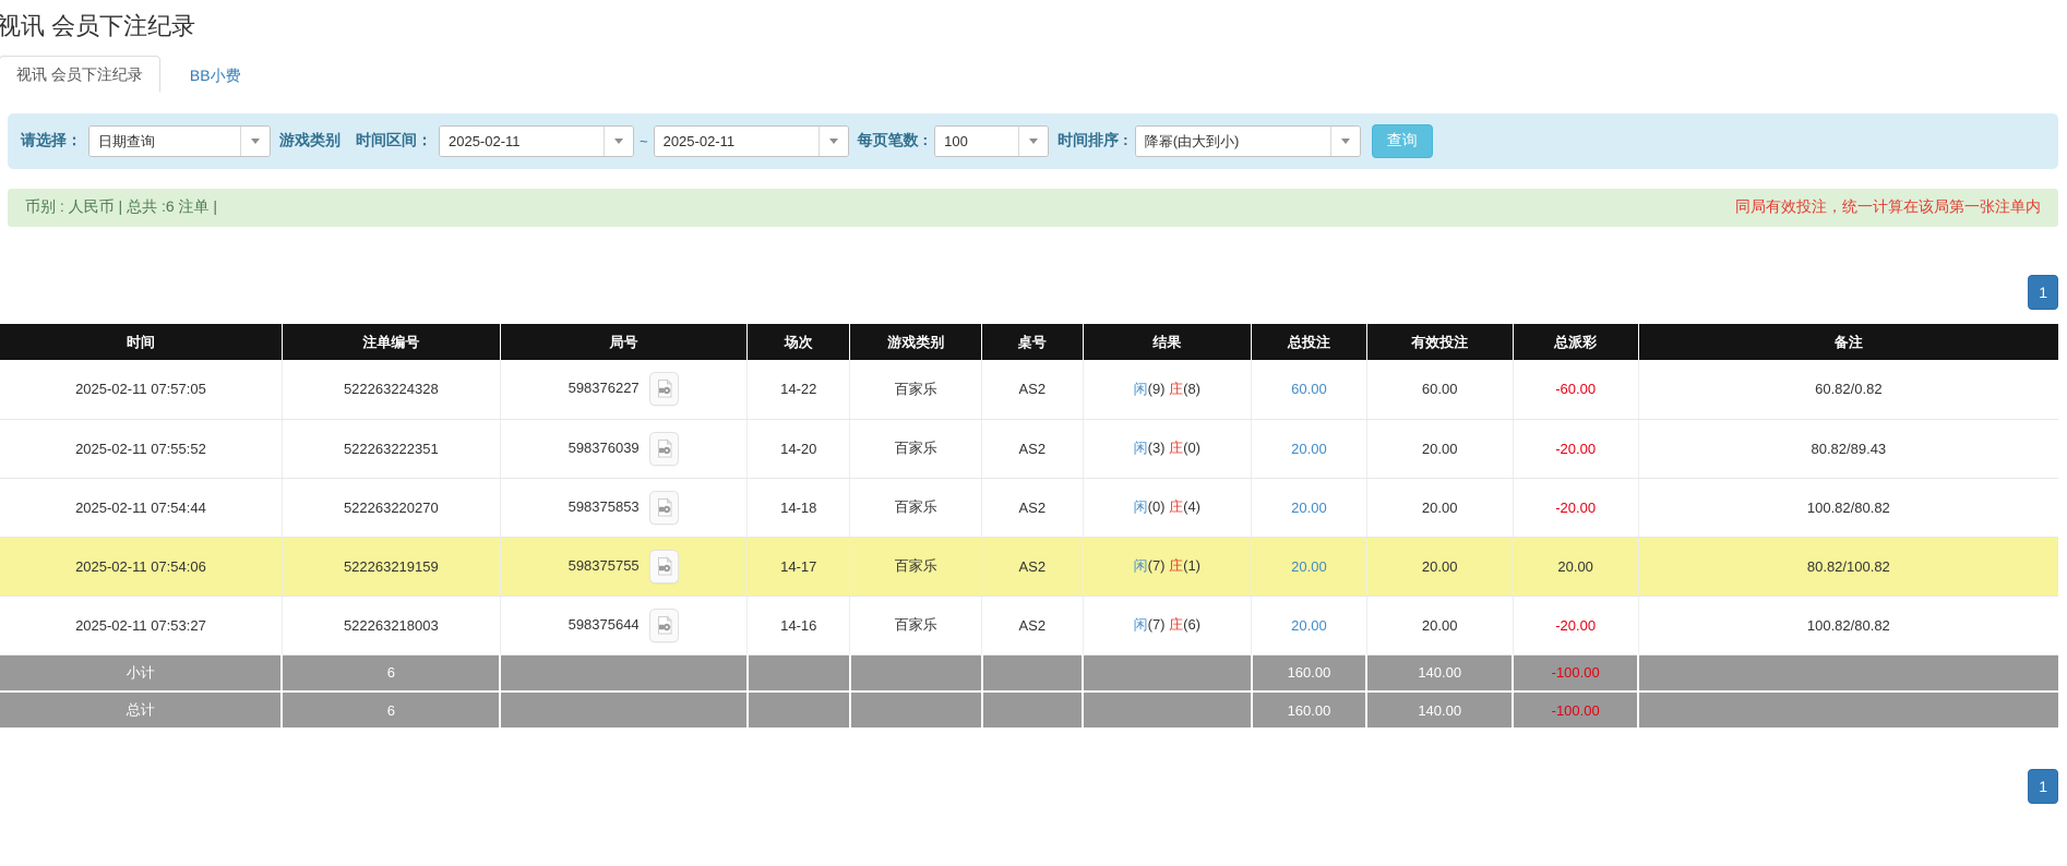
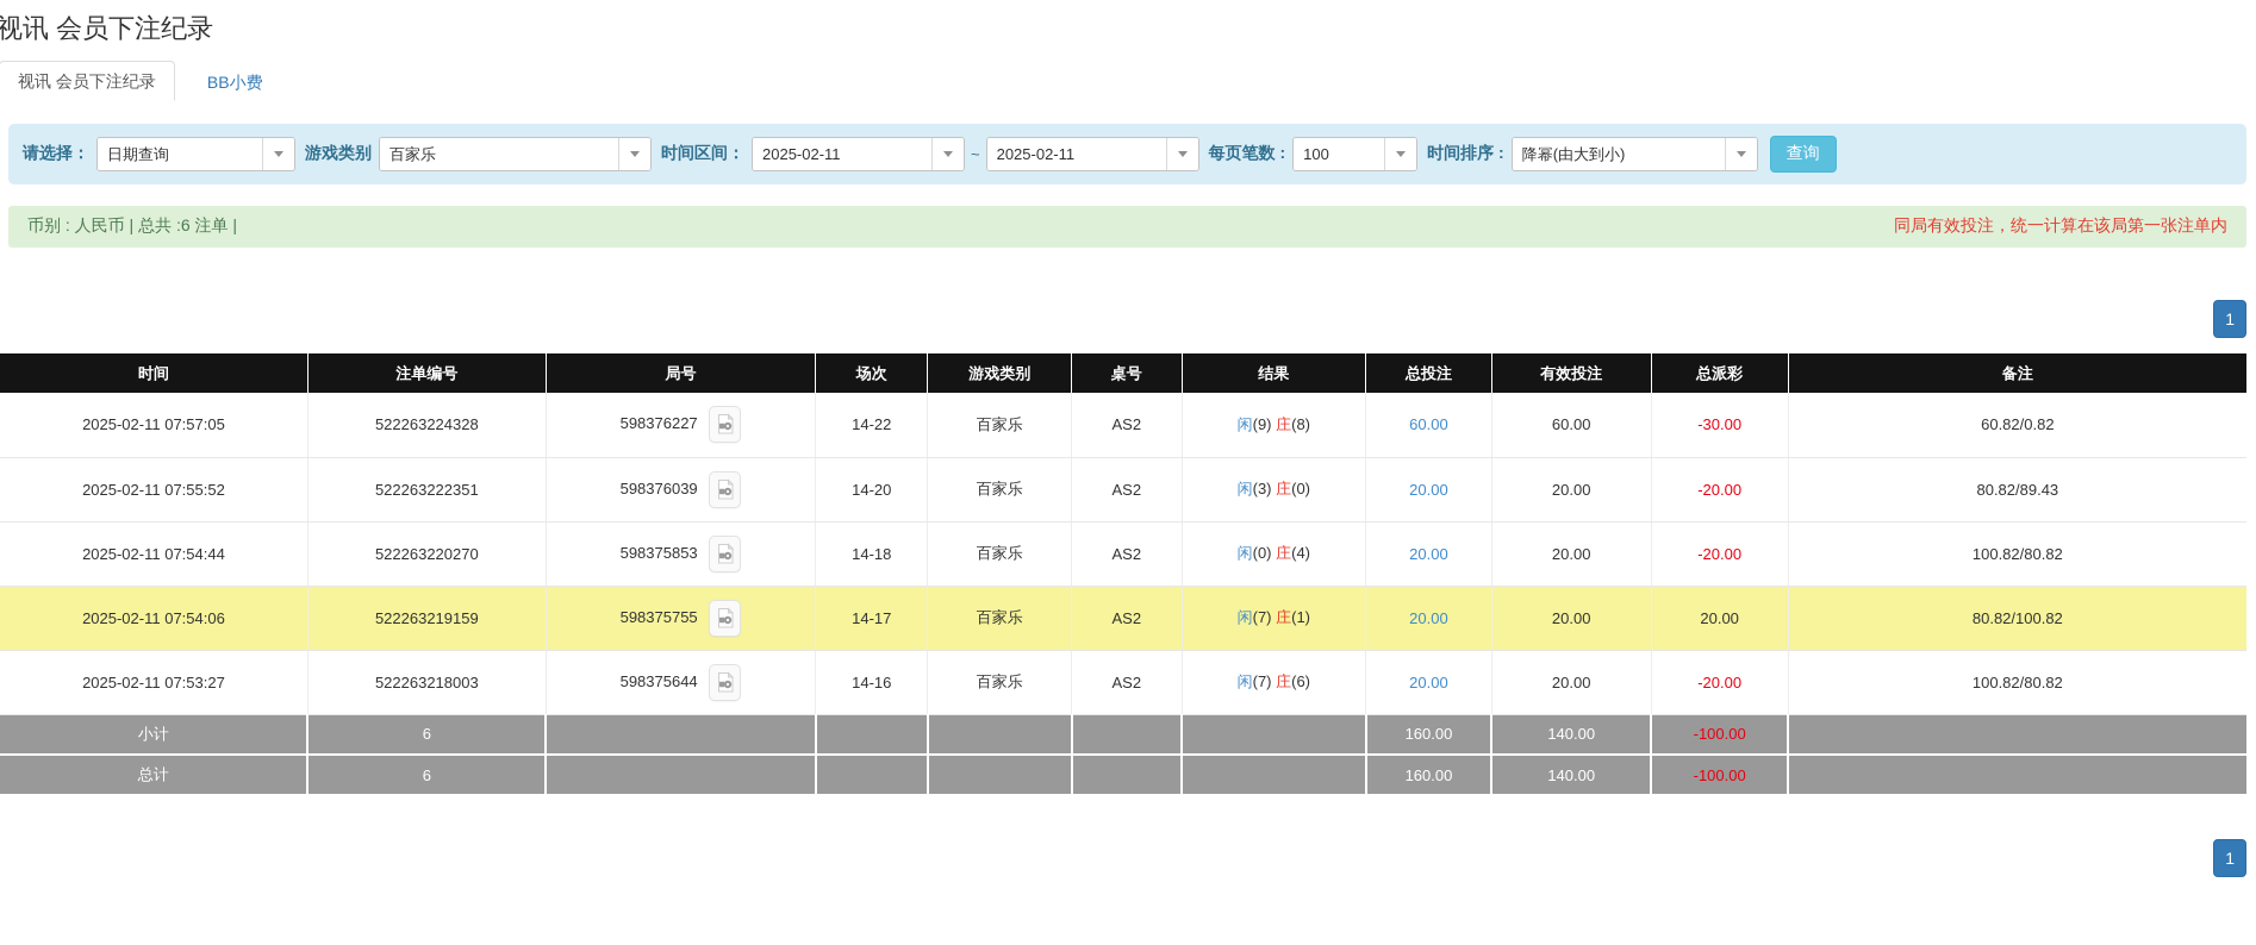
  视讯 会员下注纪录
  视讯 会员下注纪录
  BB小费
  请选择：
  日期查询
  游戏类别
+ 百家乐
  时间区间：
  2025-02-11
  ~
  2025-02-11
  每页笔数 :
  100
  时间排序 :
  降幂(由大到小)
  查询
  币别 : 人民币 | 总共 :6 注单 |
  同局有效投注，统一计算在该局第一张注单内
  1
  时间	注单编号	局号	场次	游戏类别	桌号	结果	总投注	有效投注	总派彩	备注
- 2025-02-11 07:57:05	522263224328	598376227	14-22	百家乐	AS2	闲(9) 庄(8)	60.00	60.00	-60.00	60.82/0.82
+ 2025-02-11 07:57:05	522263224328	598376227	14-22	百家乐	AS2	闲(9) 庄(8)	60.00	60.00	-30.00	60.82/0.82
  2025-02-11 07:55:52	522263222351	598376039	14-20	百家乐	AS2	闲(3) 庄(0)	20.00	20.00	-20.00	80.82/89.43
  2025-02-11 07:54:44	522263220270	598375853	14-18	百家乐	AS2	闲(0) 庄(4)	20.00	20.00	-20.00	100.82/80.82
  2025-02-11 07:54:06	522263219159	598375755	14-17	百家乐	AS2	闲(7) 庄(1)	20.00	20.00	20.00	80.82/100.82
  2025-02-11 07:53:27	522263218003	598375644	14-16	百家乐	AS2	闲(7) 庄(6)	20.00	20.00	-20.00	100.82/80.82
  小计	6						160.00	140.00	-100.00
  总计	6						160.00	140.00	-100.00
  1
